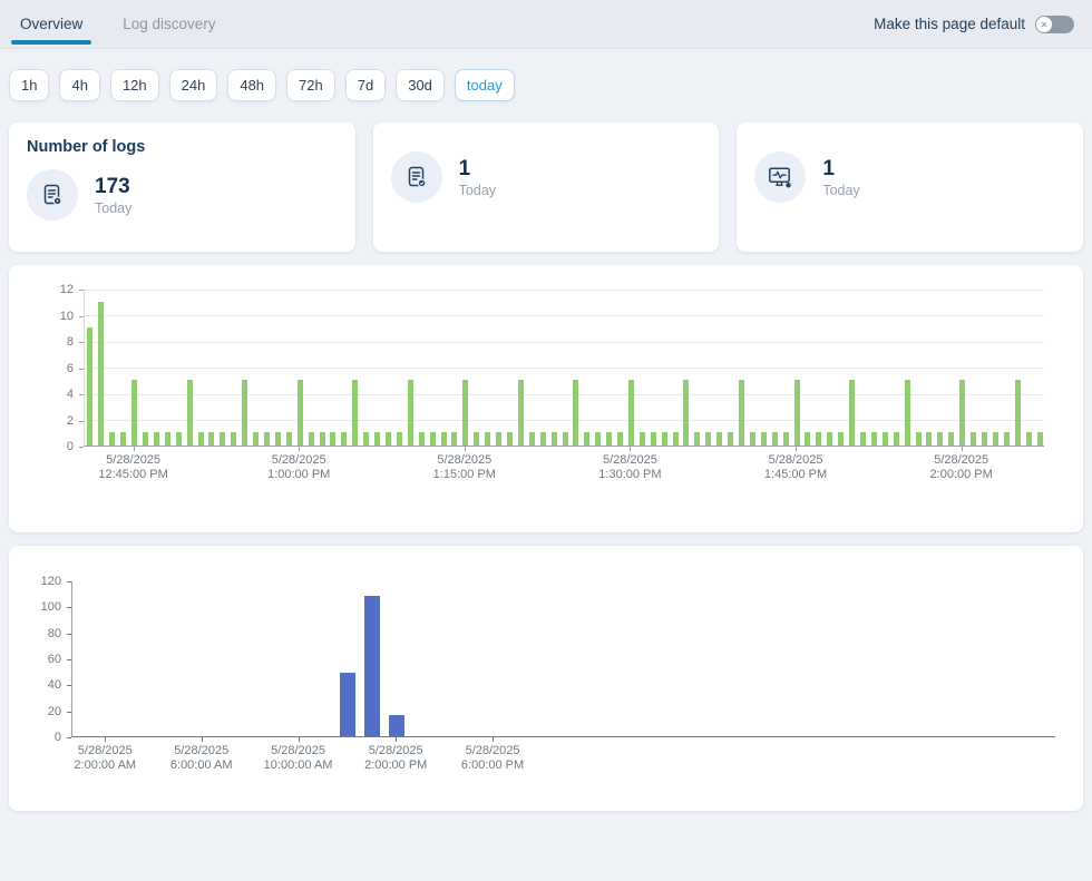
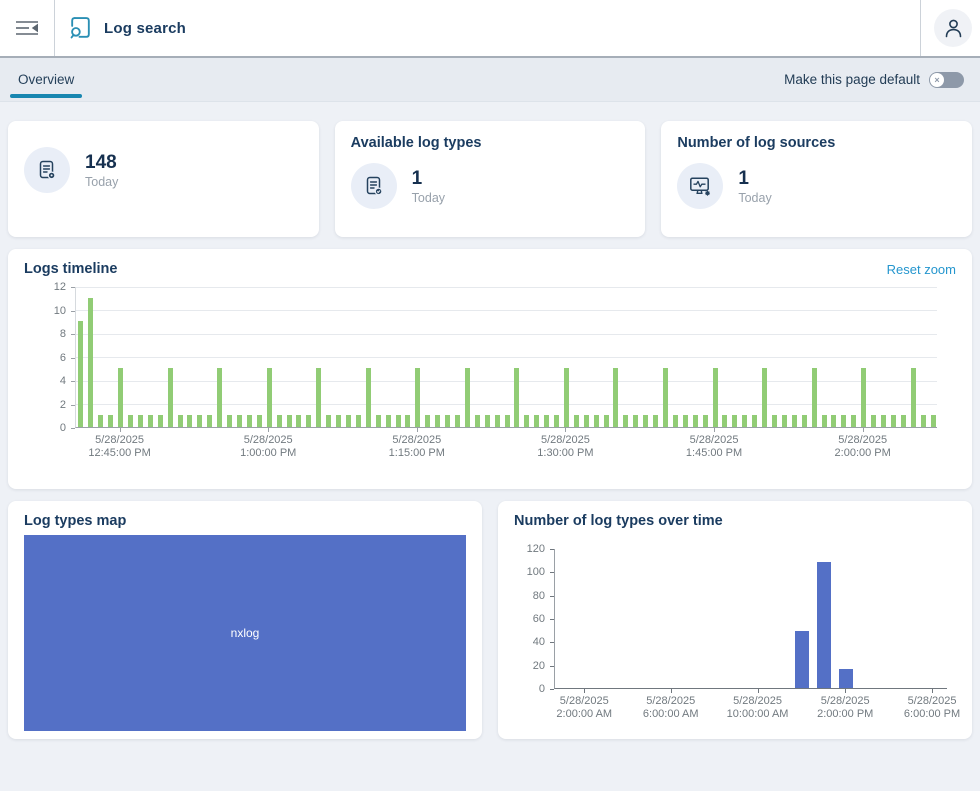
+ Log search
  Overview
- Log discovery
  Make this page default
  ×
- 1h
- 4h
- 12h
- 24h
- 48h
- 72h
- 7d
- 30d
- today
- Number of logs
- 173
+ 148
  Today
+ Available log types
  1
  Today
+ Number of log sources
  1
  Today
+ Logs timeline
+ Reset zoom
  0
  2
  4
  6
  8
  10
  12
  5/28/2025
  12:45:00 PM
  5/28/2025
  1:00:00 PM
  5/28/2025
  1:15:00 PM
  5/28/2025
  1:30:00 PM
  5/28/2025
  1:45:00 PM
  5/28/2025
  2:00:00 PM
+ Log types map
+ nxlog
+ Number of log types over time
  0
  20
  40
  60
  80
  100
  120
  5/28/2025
  2:00:00 AM
  5/28/2025
  6:00:00 AM
  5/28/2025
  10:00:00 AM
  5/28/2025
  2:00:00 PM
  5/28/2025
  6:00:00 PM
